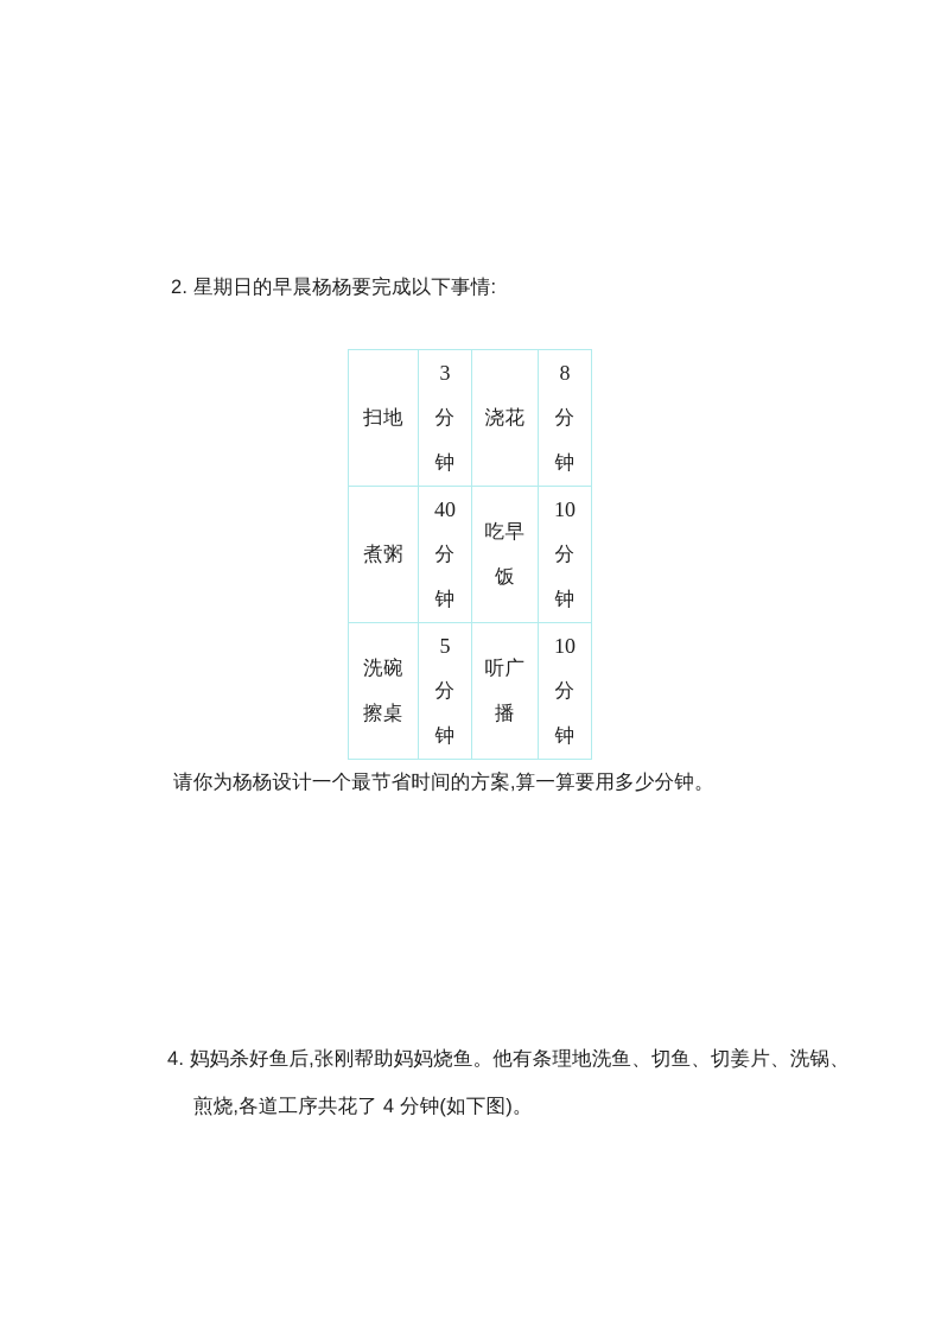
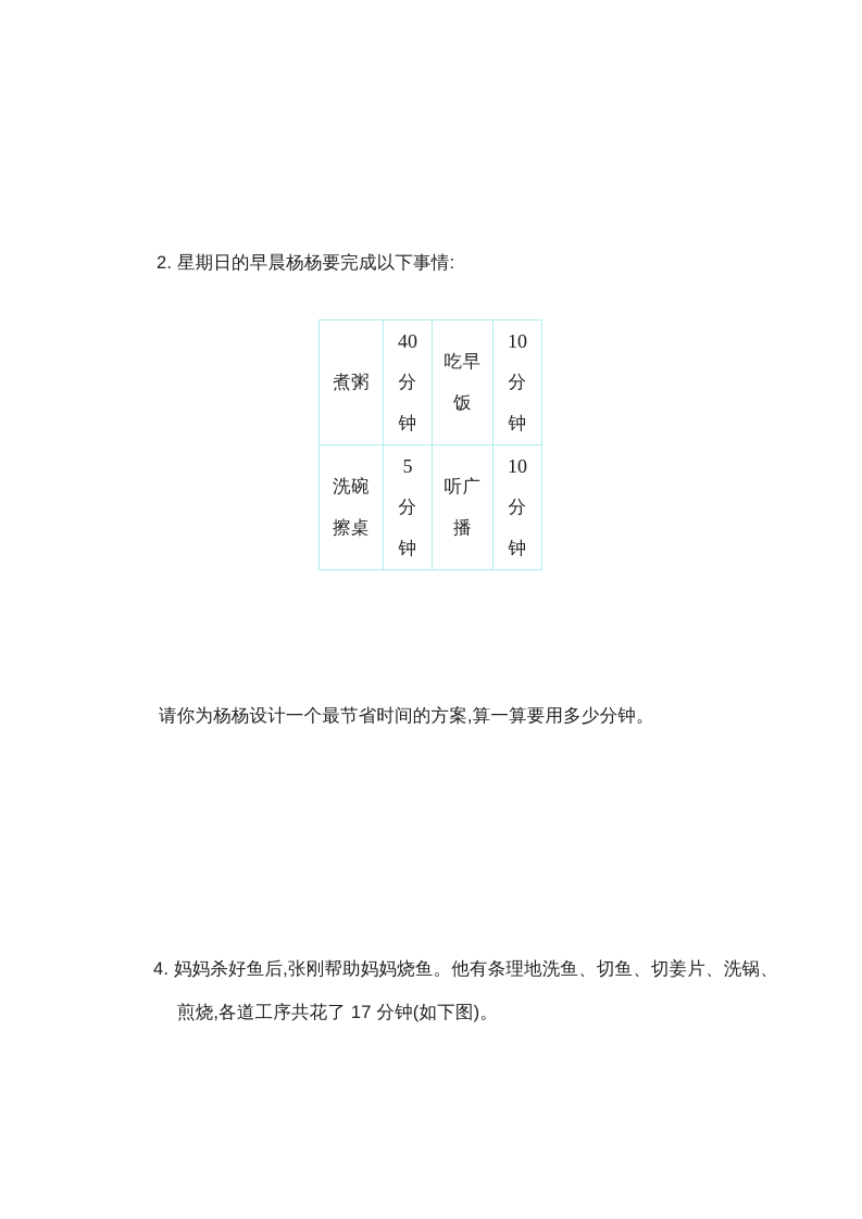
  2. 星期日的早晨杨杨要完成以下事情:
- 扫地	3 分 钟	浇花	8 分 钟
  煮粥	40 分 钟	吃早 饭	10 分 钟
  洗碗 擦桌	5 分 钟	听广 播	10 分 钟
  请你为杨杨设计一个最节省时间的方案,算一算要用多少分钟。
  4. 妈妈杀好鱼后,张刚帮助妈妈烧鱼。他有条理地洗鱼、切鱼、切姜片、洗锅、
- 煎烧,各道工序共花了 4 分钟(如下图)。
+ 煎烧,各道工序共花了 17 分钟(如下图)。
